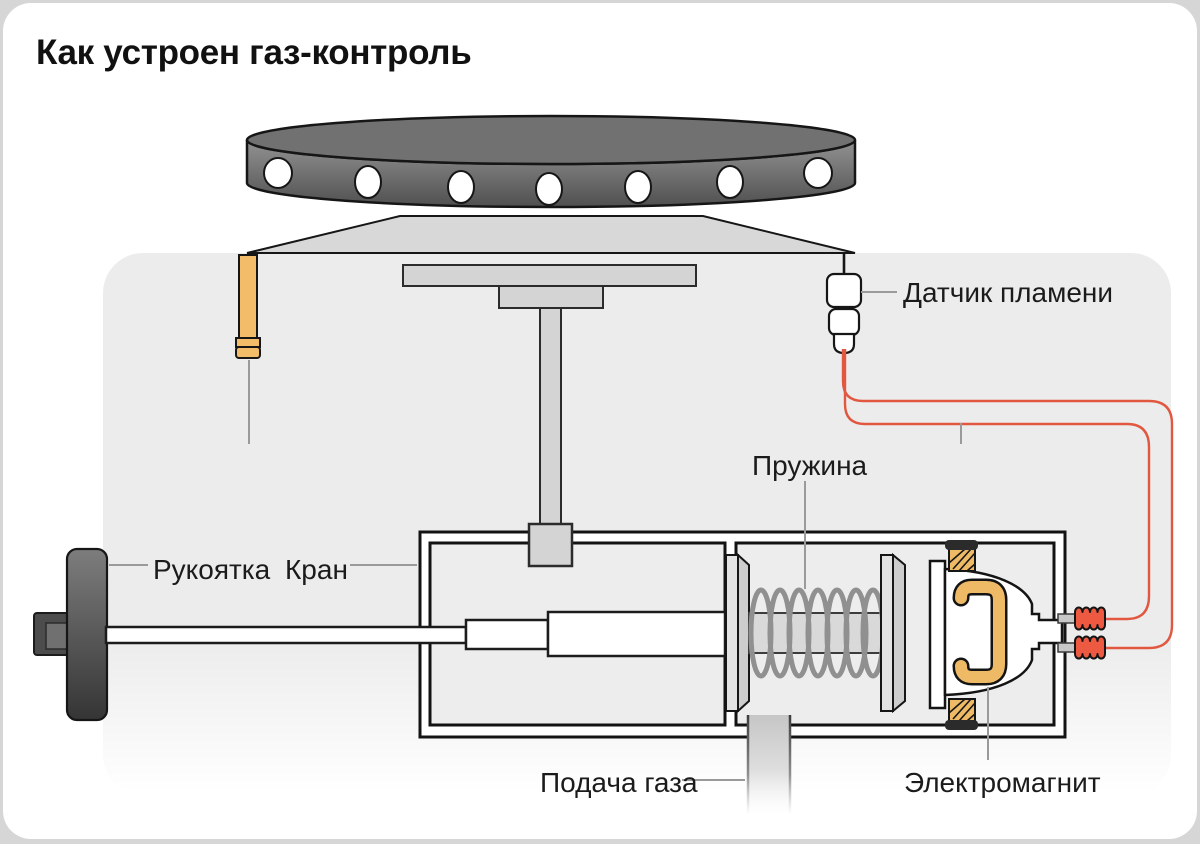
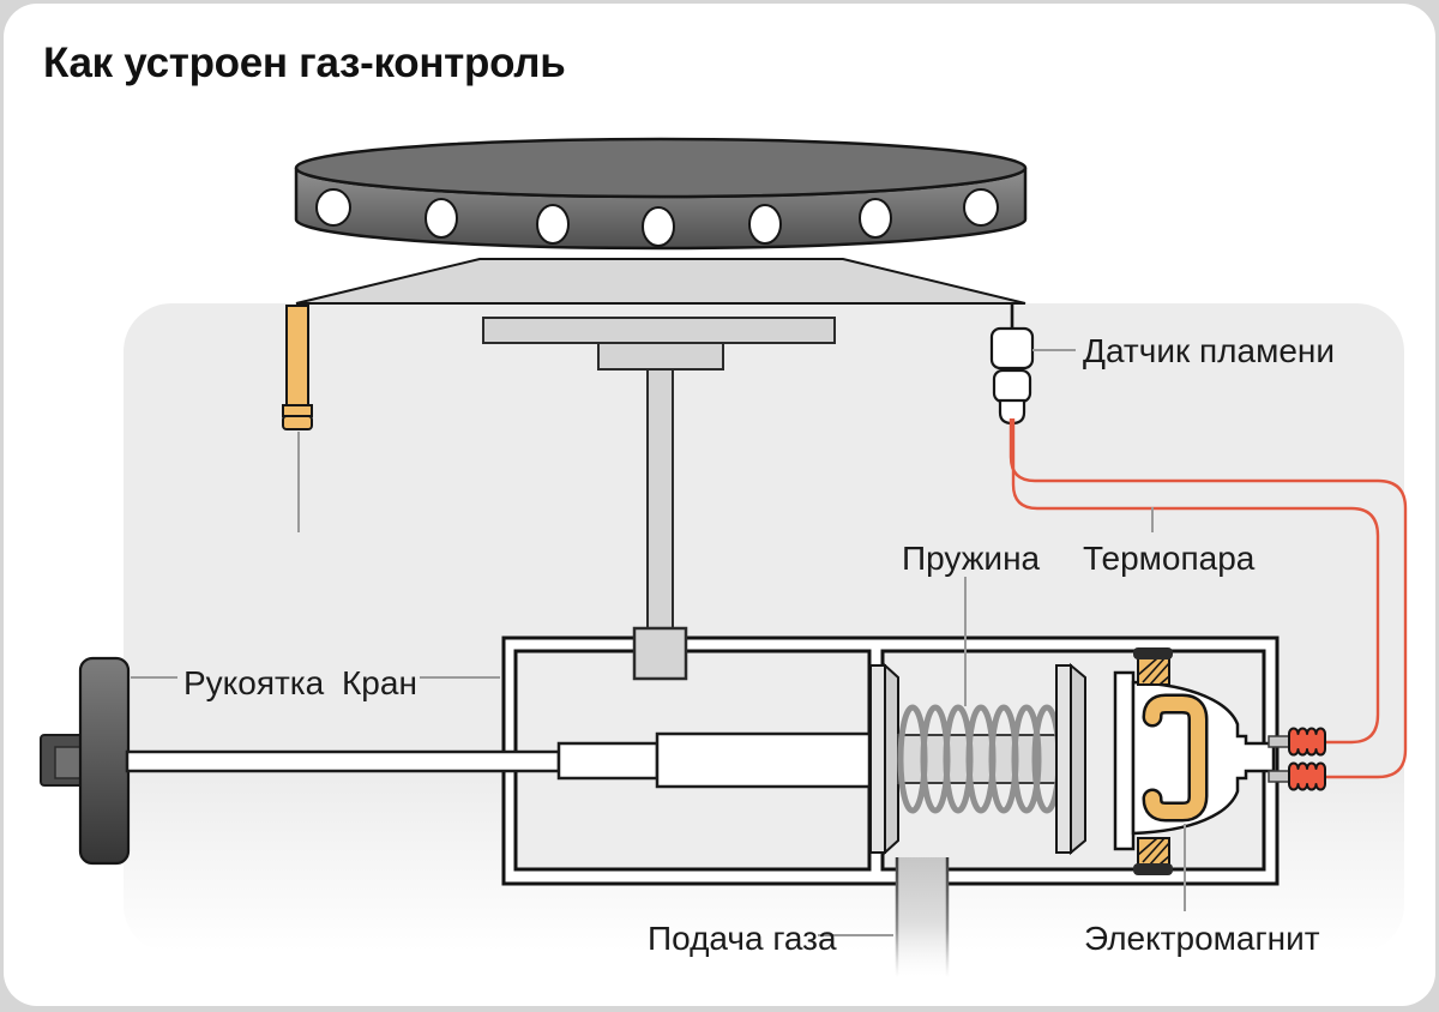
  Как устроен газ-контроль
  Датчик пламени
  Пружина
+ Термопара
  Рукоятка
  Кран
  Подача газа
  Электромагнит
